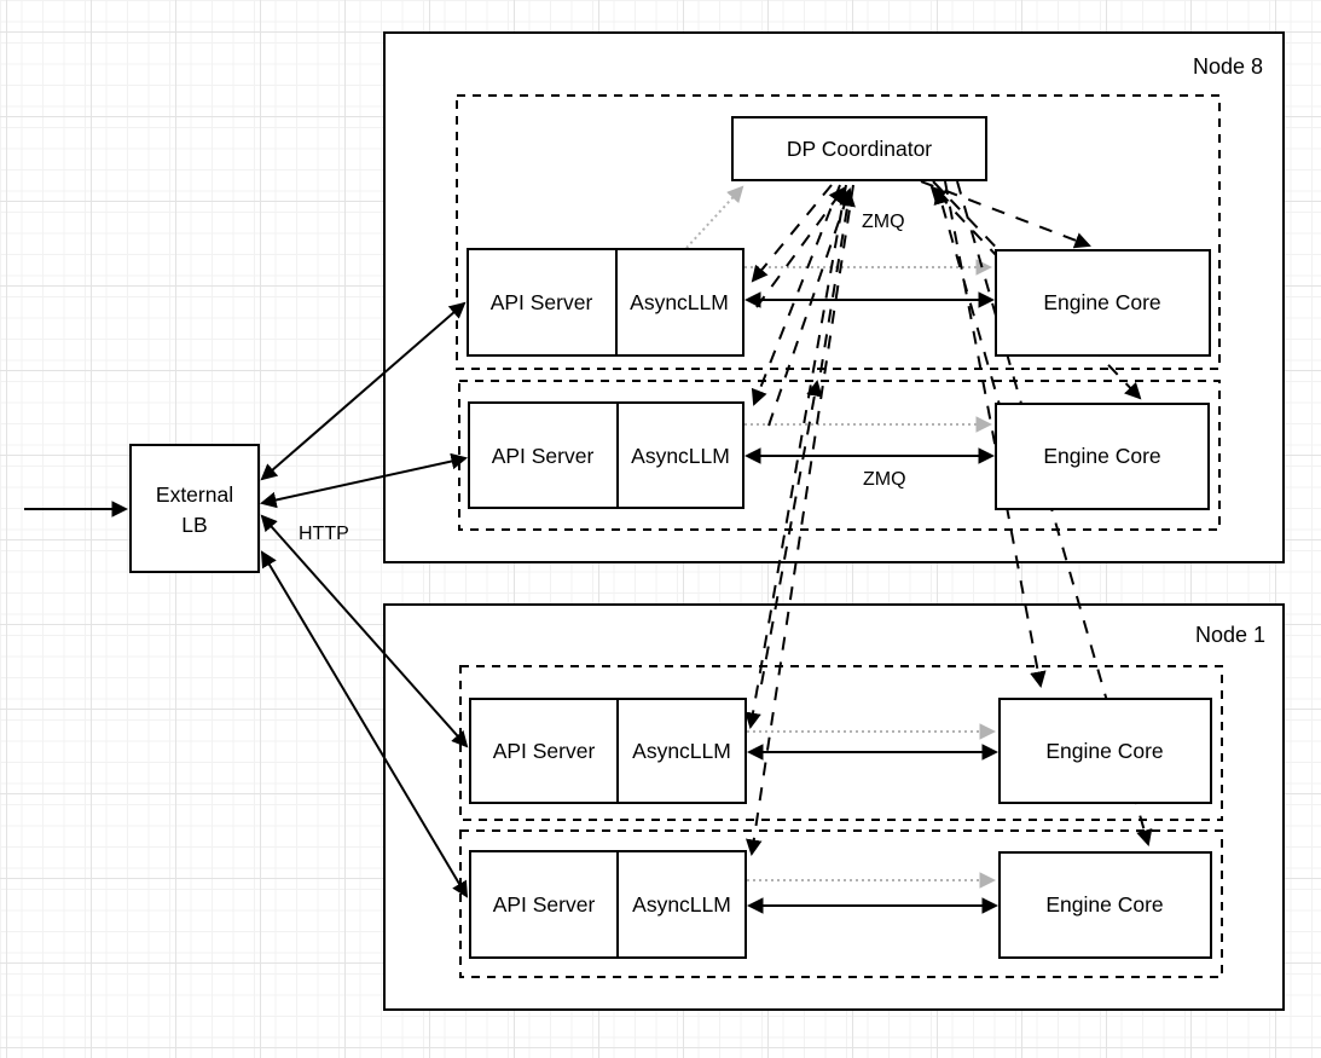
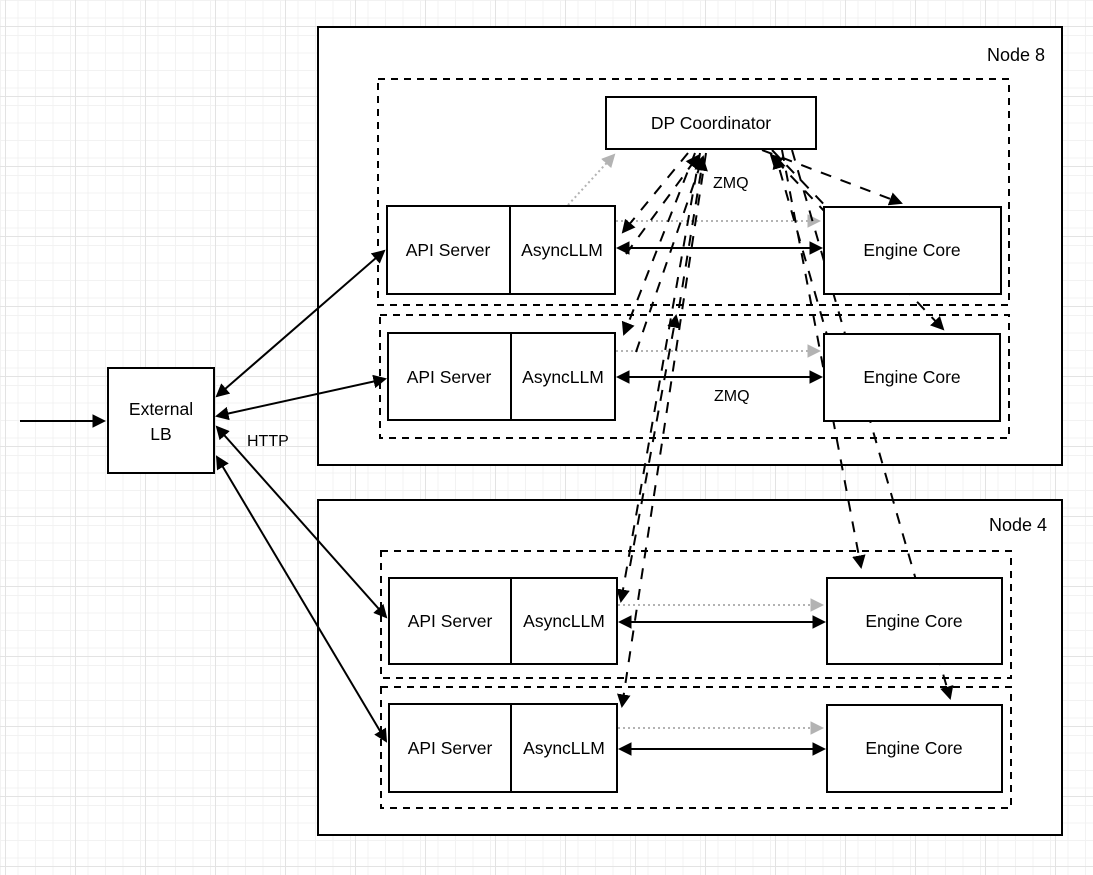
  Node 8
- Node 1
+ Node 4
  DP Coordinator
  External
  LB
  API Server
  AsyncLLM
  Engine Core
  API Server
  AsyncLLM
  Engine Core
  API Server
  AsyncLLM
  Engine Core
  API Server
  AsyncLLM
  Engine Core
  HTTP
  ZMQ
  ZMQ
